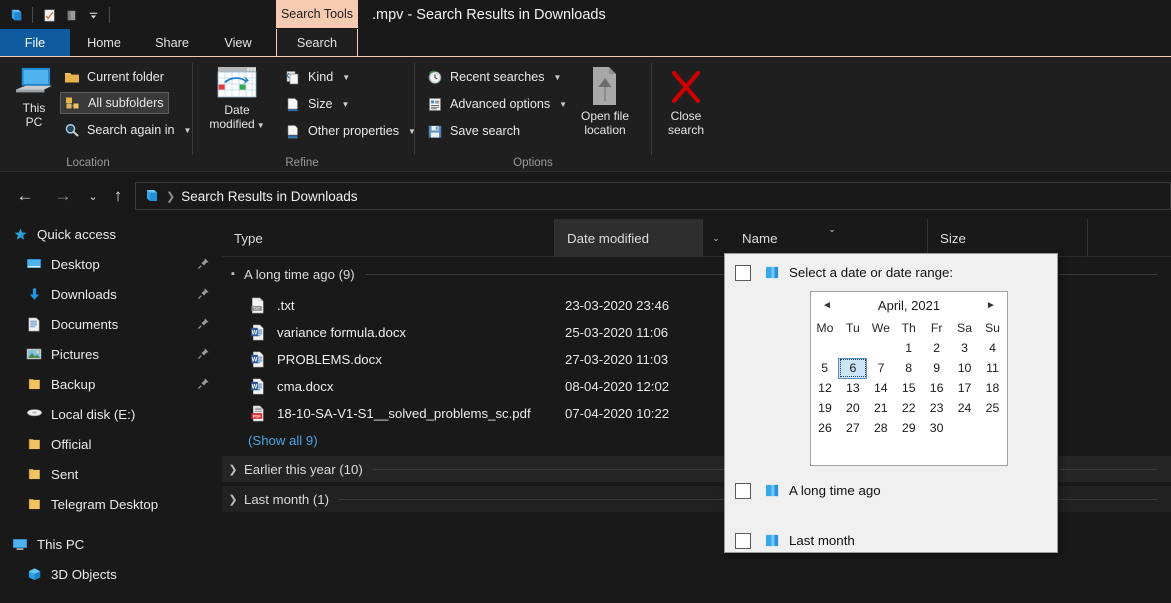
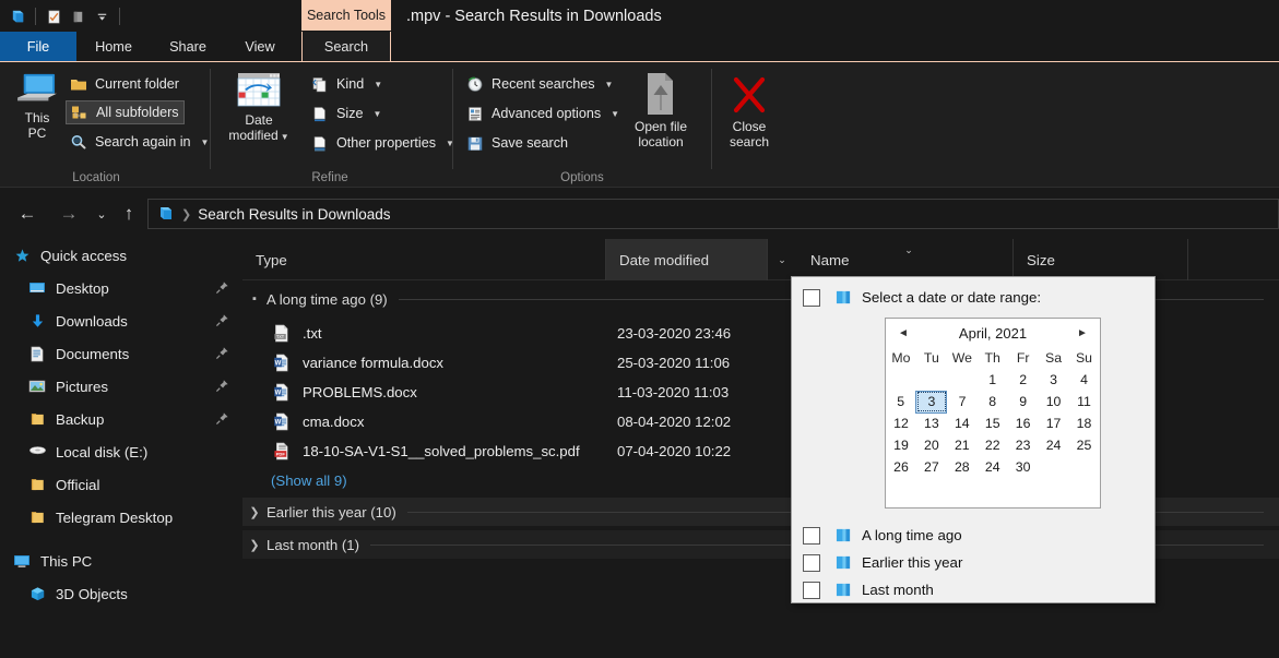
  Search Tools
  .mpv - Search Results in Downloads
  File
  Home
  Share
  View
  Search
  This
  PC
  Current folder
  All subfolders
  Search again in
  ▼
  Location
  Date
  modified ▼
  Kind
  ▼
  Size
  ▼
  Other properties
  ▼
  Refine
  Recent searches
  ▼
  Advanced options
  ▼
  Save search
  Open file
  location
  Close
  search
  Options
  ←
  →
  ⌄
  ↑
  ❯
  Search Results in Downloads
  Quick access
  Desktop
  Downloads
  Documents
  Pictures
  Backup
  Local disk (E:)
  Official
- Sent
  Telegram Desktop
  This PC
  3D Objects
  Type
  Date modified
  ⌄
  Name
  ⌄
  Size
  ▪
  A long time ago (9)
  .txt
  23-03-2020 23:46
  variance formula.docx
  25-03-2020 11:06
  PROBLEMS.docx
- 27-03-2020 11:03
+ 11-03-2020 11:03
  cma.docx
  08-04-2020 12:02
  18-10-SA-V1-S1__solved_problems_sc.pdf
  07-04-2020 10:22
  (Show all 9)
  ❯
  Earlier this year (10)
  ❯
  Last month (1)
  Select a date or date range:
  ◄
  April, 2021
  ►
  Mo	Tu	We	Th	Fr	Sa	Su
  			1	2	3	4
- 5	6	7	8	9	10	11
+ 5	3	7	8	9	10	11
  12	13	14	15	16	17	18
  19	20	21	22	23	24	25
- 26	27	28	29	30
+ 26	27	28	24	30
  A long time ago
+ Earlier this year
  Last month
